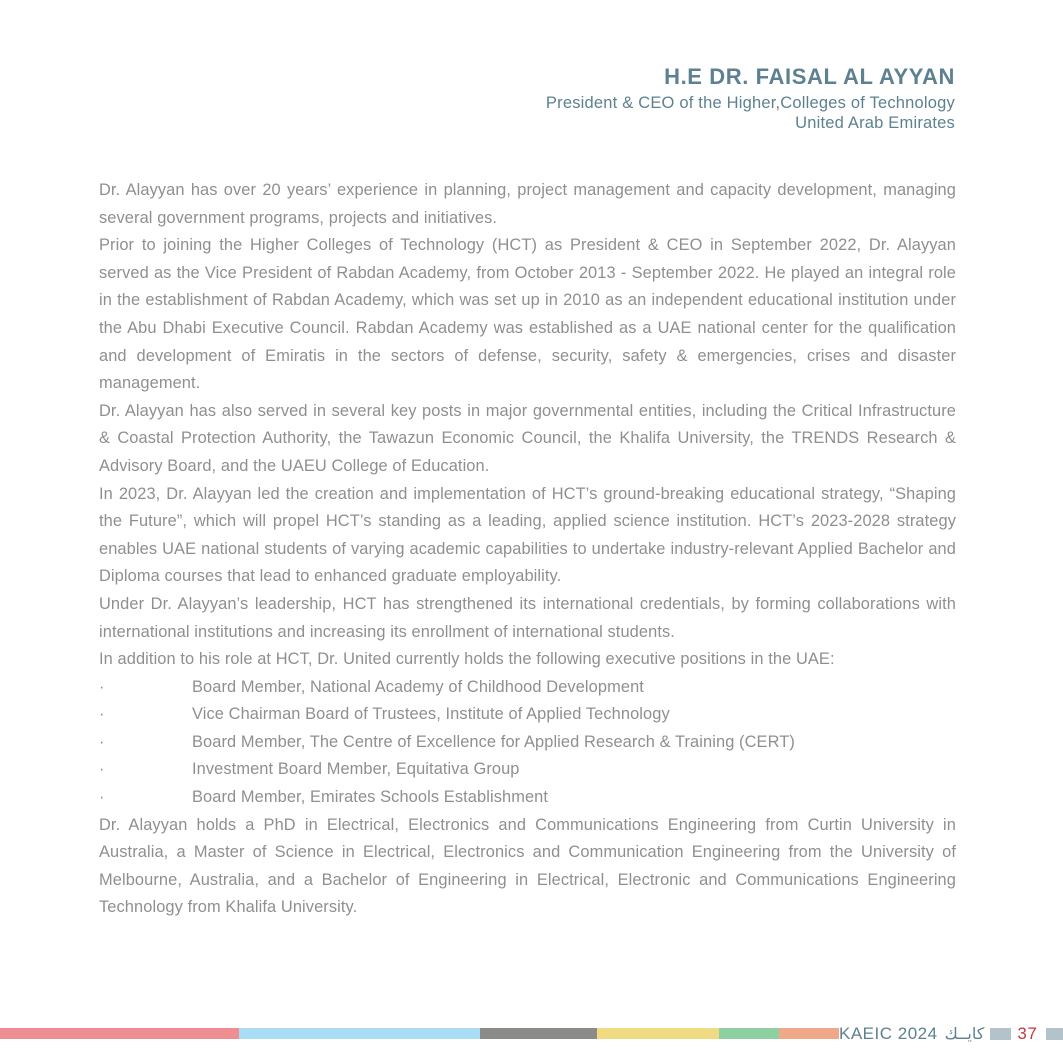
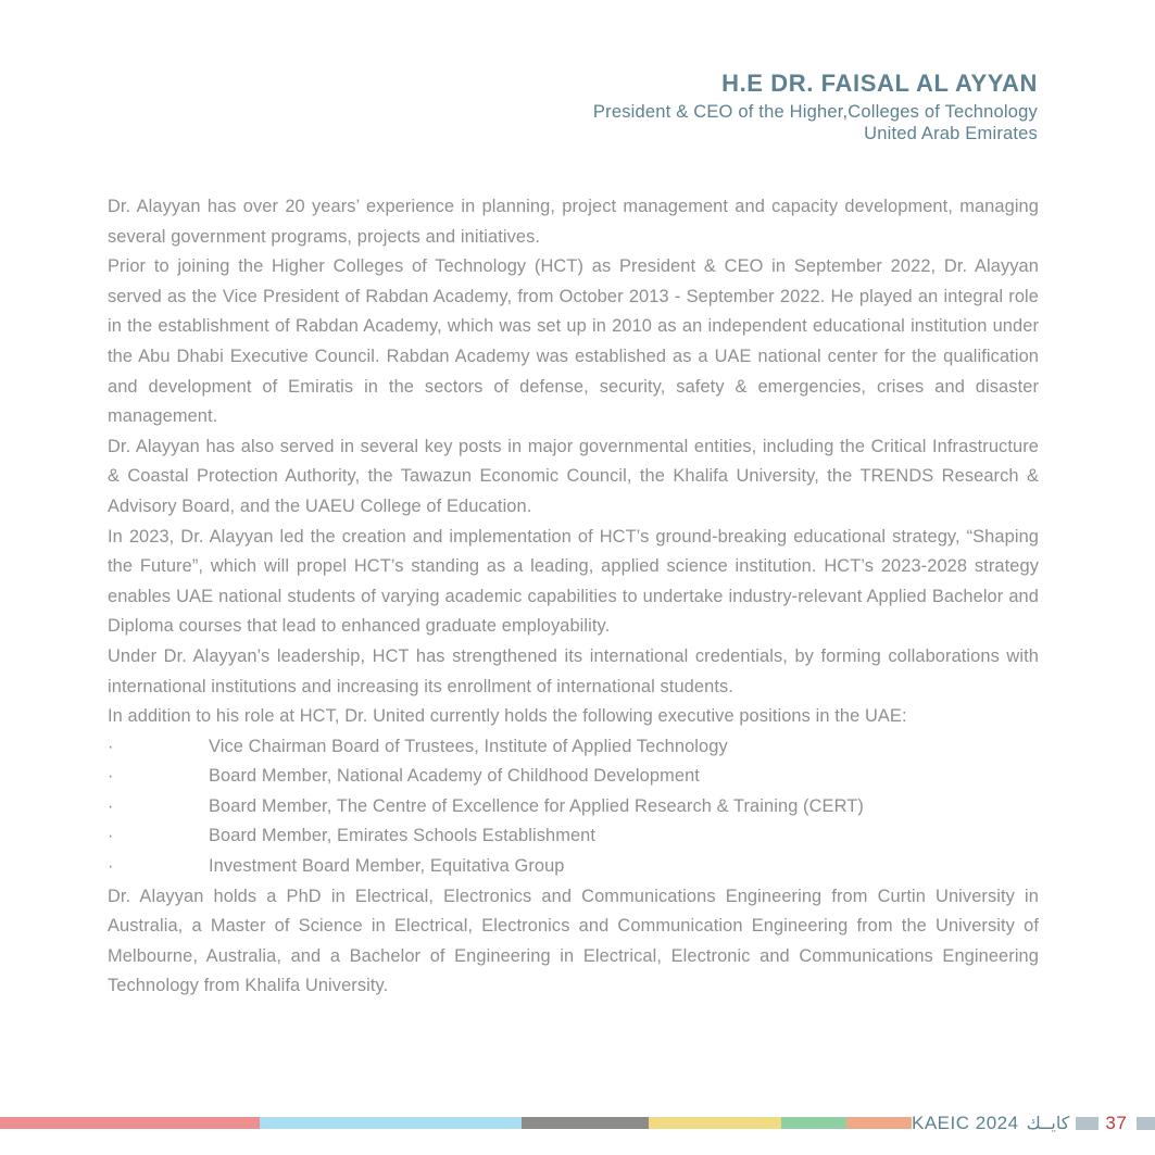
  H.E DR. FAISAL AL AYYAN
  President & CEO of the Higher,Colleges of Technology
  United Arab Emirates
  Dr. Alayyan has over 20 years’ experience in planning, project management and capacity development, managing several government programs, projects and initiatives.
  Prior to joining the Higher Colleges of Technology (HCT) as President & CEO in September 2022, Dr. Alayyan served as the Vice President of Rabdan Academy, from October 2013 - September 2022. He played an integral role in the establishment of Rabdan Academy, which was set up in 2010 as an independent educational institution under the Abu Dhabi Executive Council. Rabdan Academy was established as a UAE national center for the qualification and development of Emiratis in the sectors of defense, security, safety & emergencies, crises and disaster management.
  Dr. Alayyan has also served in several key posts in major governmental entities, including the Critical Infrastructure & Coastal Protection Authority, the Tawazun Economic Council, the Khalifa University, the TRENDS Research & Advisory Board, and the UAEU College of Education.
  In 2023, Dr. Alayyan led the creation and implementation of HCT’s ground-breaking educational strategy, “Shaping the Future”, which will propel HCT’s standing as a leading, applied science institution. HCT’s 2023-2028 strategy enables UAE national students of varying academic capabilities to undertake industry-relevant Applied Bachelor and Diploma courses that lead to enhanced graduate employability.
  Under Dr. Alayyan’s leadership, HCT has strengthened its international credentials, by forming collaborations with international institutions and increasing its enrollment of international students.
  In addition to his role at HCT, Dr. United currently holds the following executive positions in the UAE:
  ·
- Board Member, National Academy of Childhood Development
+ Vice Chairman Board of Trustees, Institute of Applied Technology
  ·
- Vice Chairman Board of Trustees, Institute of Applied Technology
+ Board Member, National Academy of Childhood Development
  ·
  Board Member, The Centre of Excellence for Applied Research & Training (CERT)
  ·
- Investment Board Member, Equitativa Group
+ Board Member, Emirates Schools Establishment
  ·
- Board Member, Emirates Schools Establishment
+ Investment Board Member, Equitativa Group
  Dr. Alayyan holds a PhD in Electrical, Electronics and Communications Engineering from Curtin University in Australia, a Master of Science in Electrical, Electronics and Communication Engineering from the University of Melbourne, Australia, and a Bachelor of Engineering in Electrical, Electronic and Communications Engineering Technology from Khalifa University.
  KAEIC 2024
  كايــك
  37
